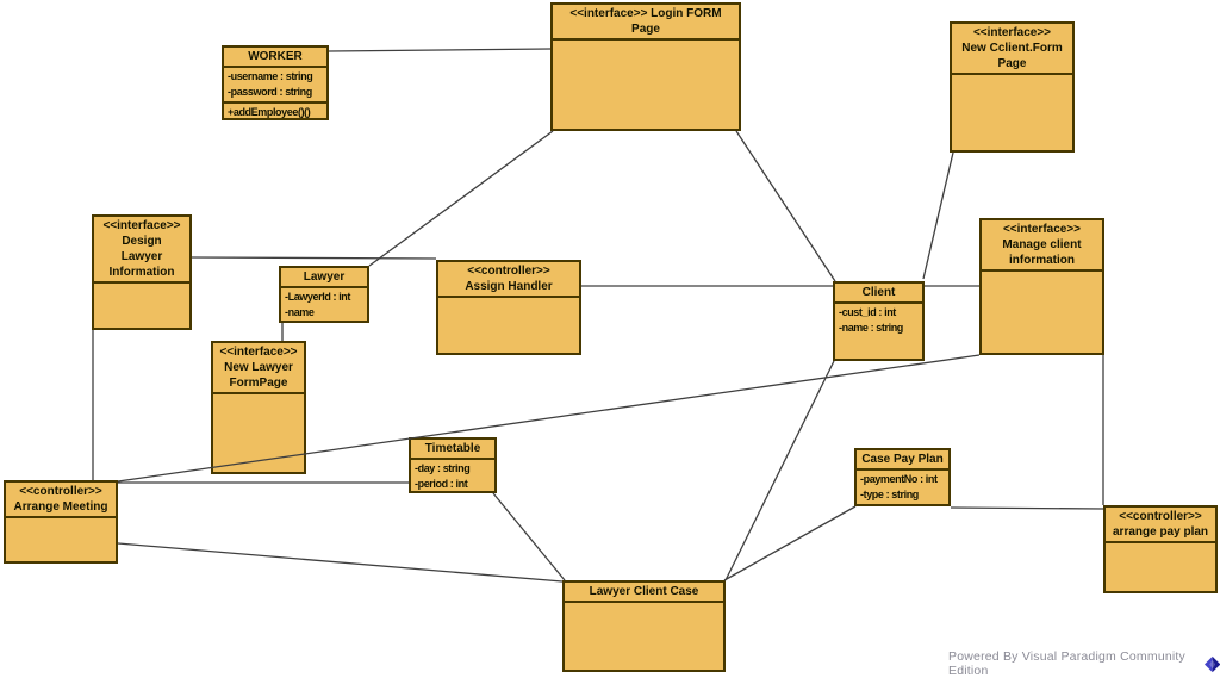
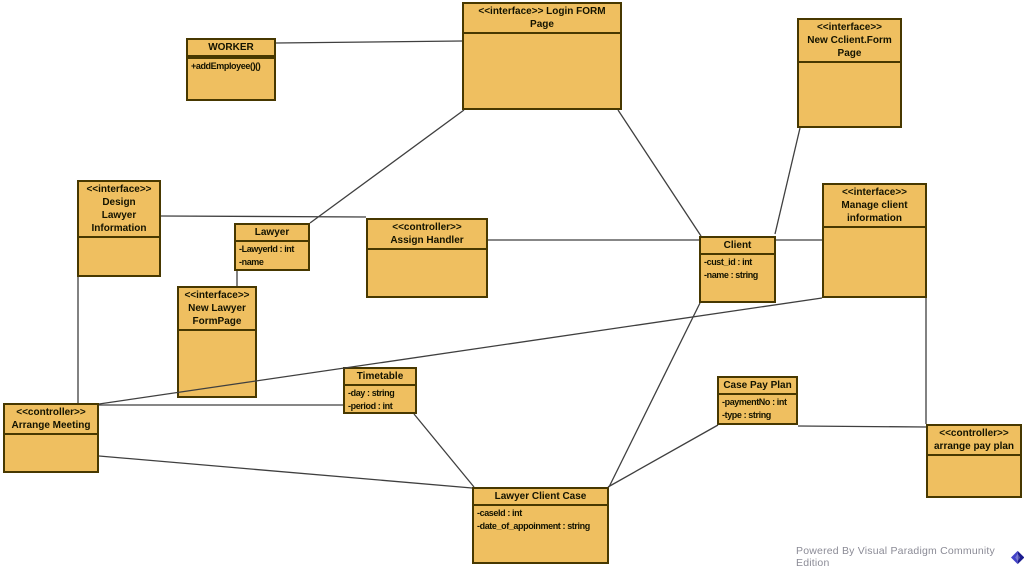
  WORKER
- -username : string
- -password : string
  +addEmployee()()
  <<interface>> Login FORM
  Page
  <<interface>>
  New Cclient.Form
  Page
  <<interface>>
  Design
  Lawyer
  Information
  Lawyer
  -LawyerId : int
  -name
  <<controller>>
  Assign Handler
  Client
  -cust_id : int
  -name : string
  <<interface>>
  Manage client
  information
  <<interface>>
  New Lawyer
  FormPage
  Timetable
  -day : string
  -period : int
  Case Pay Plan
  -paymentNo : int
  -type : string
  <<controller>>
  Arrange Meeting
  <<controller>>
  arrange pay plan
  Lawyer Client Case
+ -caseId : int
+ -date_of_appoinment : string
  Powered By Visual Paradigm Community Edition
